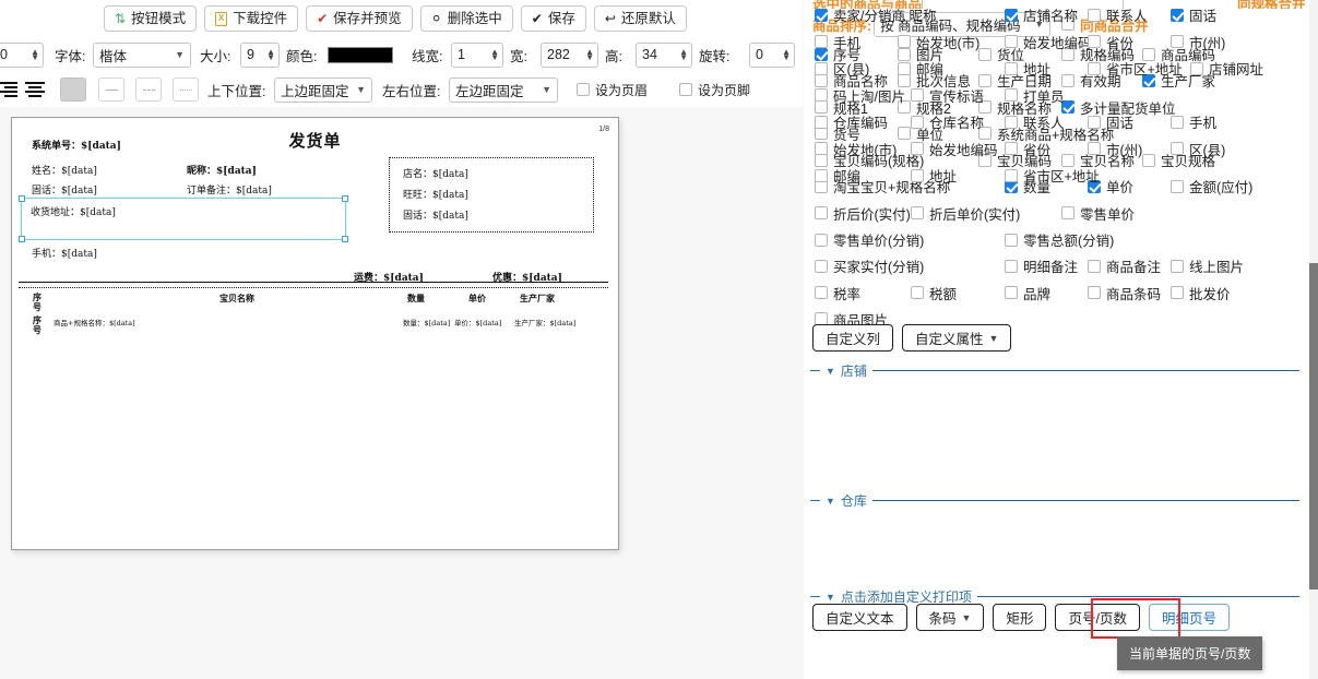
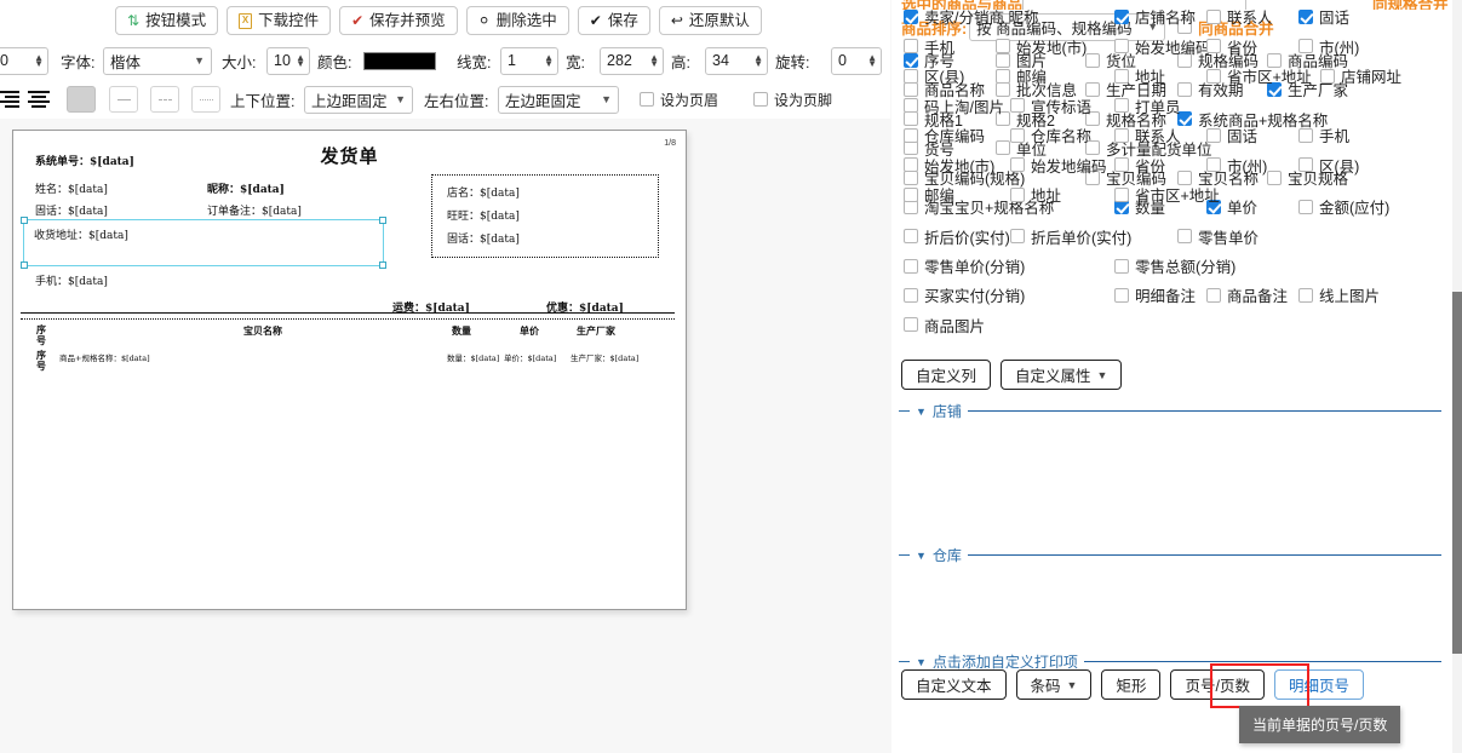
  ⇅
  按钮模式
  X
  下载控件
  ✔
  保存并预览
  ⚪
  删除选中
  ✔
  保存
  ↩
  还原默认
  0
  ▲
  ▼
  字体:
  楷体
  ▼
  大小:
- 9
+ 10
  ▲
  ▼
  颜色:
  线宽:
  1
  ▲
  ▼
  宽:
  282
  ▲
  ▼
  高:
  34
  ▲
  ▼
  旋转:
  0
  ▲
  ▼
  上下位置:
  上边距固定
  ▼
  左右位置:
  左边距固定
  ▼
  设为页眉
  设为页脚
  发货单
  系统单号：$[data]
  姓名：$[data]
  昵称：$[data]
  固话：$[data]
  订单备注：$[data]
  收货地址：$[data]
  手机：$[data]
  店名：$[data]
  旺旺：$[data]
  固话：$[data]
  运费：$[data]
  优惠：$[data]
  序号
  宝贝名称
  数量
  单价
  生产厂家
  序号
  商品+规格名称：$[data]
  数量：$[data]
  单价：$[data]
  生产厂家：$[data]
  选中的商品与商品
  同规格合并
  商品排序:
  按 商品编码、规格编码
  ▼
  同商品合并
  序号
  图片
  货位
  规格编码
  商品编码
  商品名称
  批次信息
  生产日期
  有效期
  生产厂家
  规格1
  规格2
  规格名称
- 多计量配货单位
+ 系统商品+规格名称
  货号
  单位
- 系统商品+规格名称
+ 多计量配货单位
  宝贝编码(规格)
  宝贝编码
  宝贝名称
  宝贝规格
  淘宝宝贝+规格名称
  数量
  单价
  金额(应付)
  折后价(实付)
  折后单价(实付)
  零售单价
  零售单价(分销)
  零售总额(分销)
  买家实付(分销)
  明细备注
  商品备注
  线上图片
- 税率
- 税额
- 品牌
- 商品条码
- 批发价
  商品图片
  自定义列
  自定义属性
  ▼
  ▼
  店铺
  卖家/分销商 昵称
  店铺名称
  联系人
  固话
  手机
  始发地(市)
  始发地编码
  省份
  市(州)
  区(县)
  邮编
  地址
  省市区+地址
  店铺网址
  码上淘/图片
  宣传标语
  打单员
  ▼
  仓库
  仓库编码
  仓库名称
  联系人
  固话
  手机
  始发地(市)
  始发地编码
  省份
  市(州)
  区(县)
  邮编
  地址
  省市区+地址
  ▼
  点击添加自定义打印项
  自定义文本
  条码
  ▼
  矩形
  页号/页数
  明细页号
  当前单据的页号/页数
